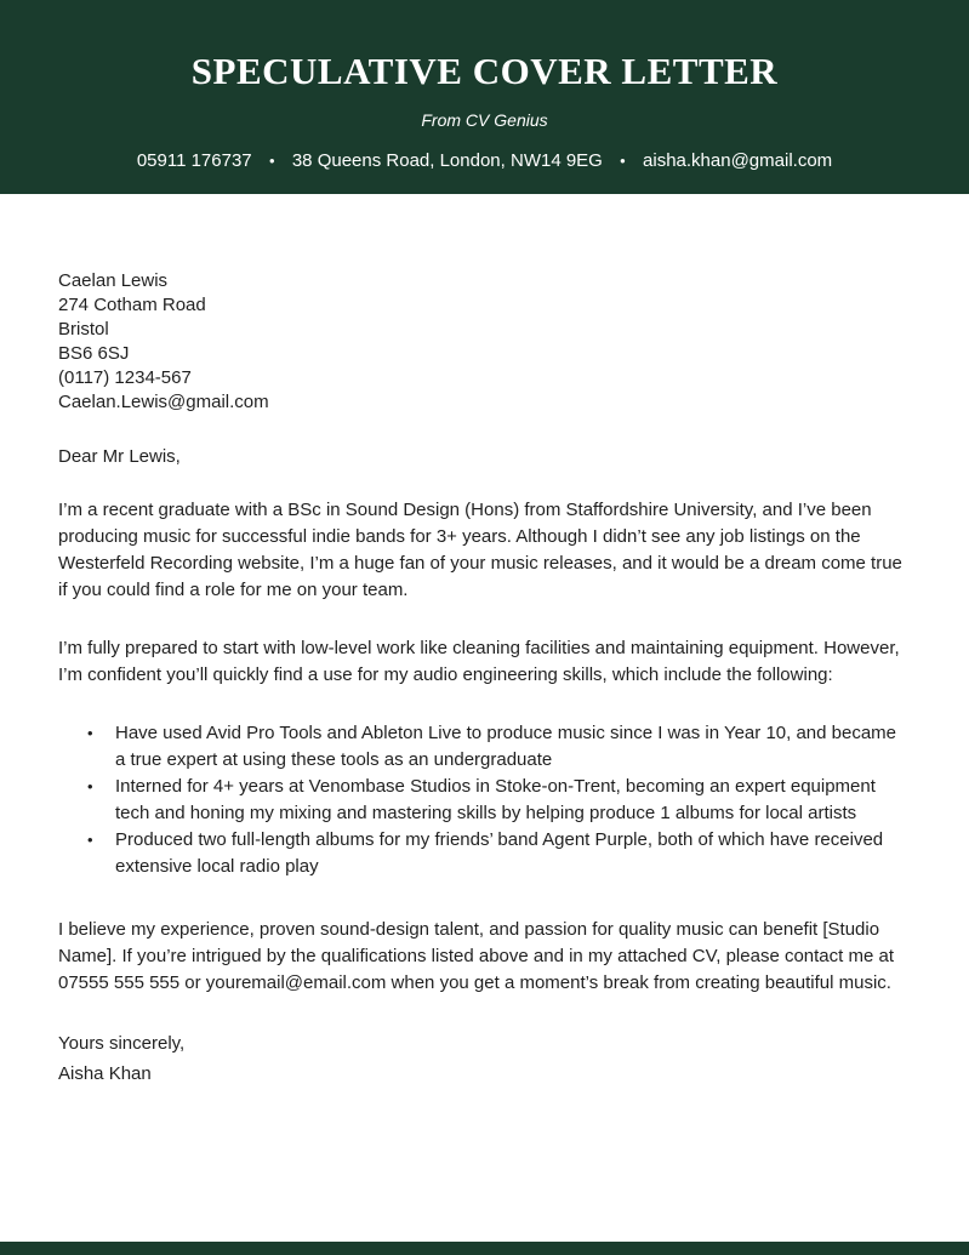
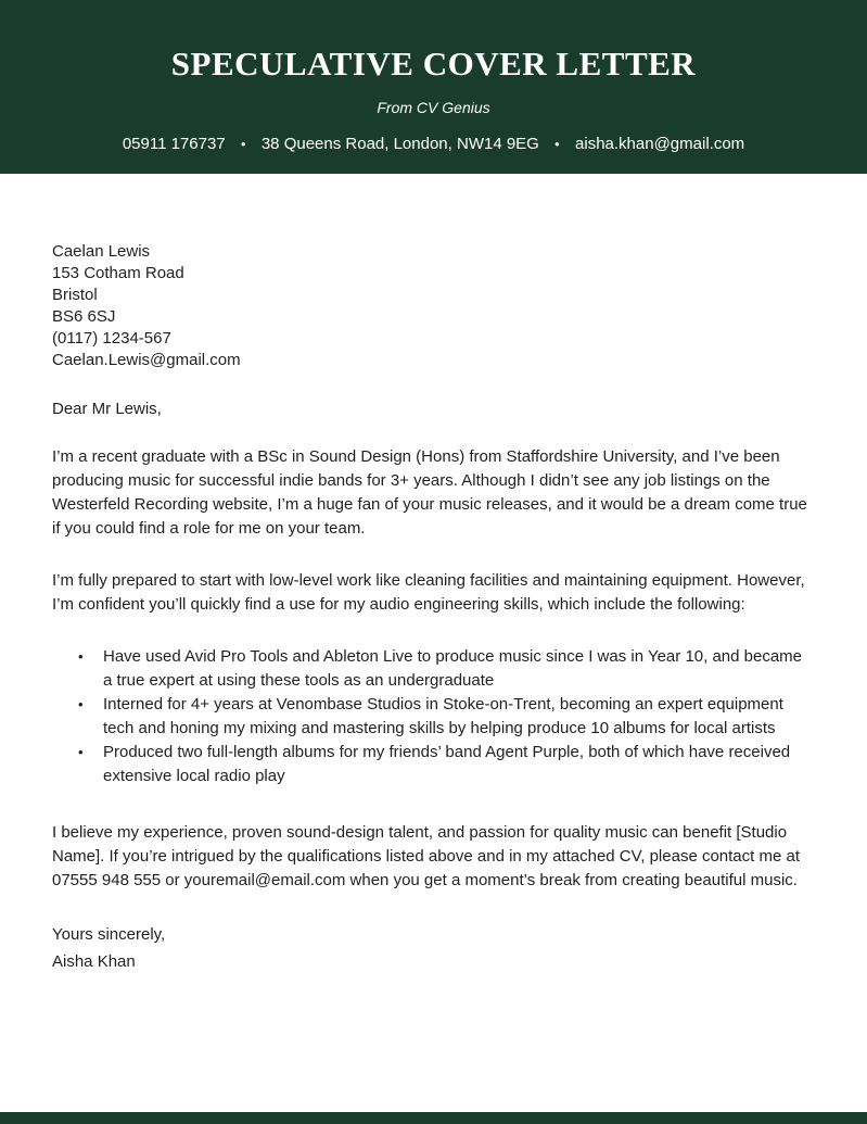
  SPECULATIVE COVER LETTER
  From CV Genius
  05911 176737 ● 38 Queens Road, London, NW14 9EG ● aisha.khan@gmail.com
  Caelan Lewis
- 274 Cotham Road
+ 153 Cotham Road
  Bristol
  BS6 6SJ
  (0117) 1234-567
  Caelan.Lewis@gmail.com
  Dear Mr Lewis,
  I’m a recent graduate with a BSc in Sound Design (Hons) from Staffordshire University, and I’ve been producing music for successful indie bands for 3+ years. Although I didn’t see any job listings on the Westerfeld Recording website, I’m a huge fan of your music releases, and it would be a dream come true if you could find a role for me on your team.
  I’m fully prepared to start with low-level work like cleaning facilities and maintaining equipment. However, I’m confident you’ll quickly find a use for my audio engineering skills, which include the following:
  •
  Have used Avid Pro Tools and Ableton Live to produce music since I was in Year 10, and became a true expert at using these tools as an undergraduate
  •
- Interned for 4+ years at Venombase Studios in Stoke-on-Trent, becoming an expert equipment tech and honing my mixing and mastering skills by helping produce 1 albums for local artists
+ Interned for 4+ years at Venombase Studios in Stoke-on-Trent, becoming an expert equipment tech and honing my mixing and mastering skills by helping produce 10 albums for local artists
  •
  Produced two full-length albums for my friends’ band Agent Purple, both of which have received extensive local radio play
- I believe my experience, proven sound-design talent, and passion for quality music can benefit [Studio Name]. If you’re intrigued by the qualifications listed above and in my attached CV, please contact me at 07555 555 555 or youremail@email.com when you get a moment’s break from creating beautiful music.
+ I believe my experience, proven sound-design talent, and passion for quality music can benefit [Studio Name]. If you’re intrigued by the qualifications listed above and in my attached CV, please contact me at 07555 948 555 or youremail@email.com when you get a moment’s break from creating beautiful music.
  Yours sincerely,
  Aisha Khan
